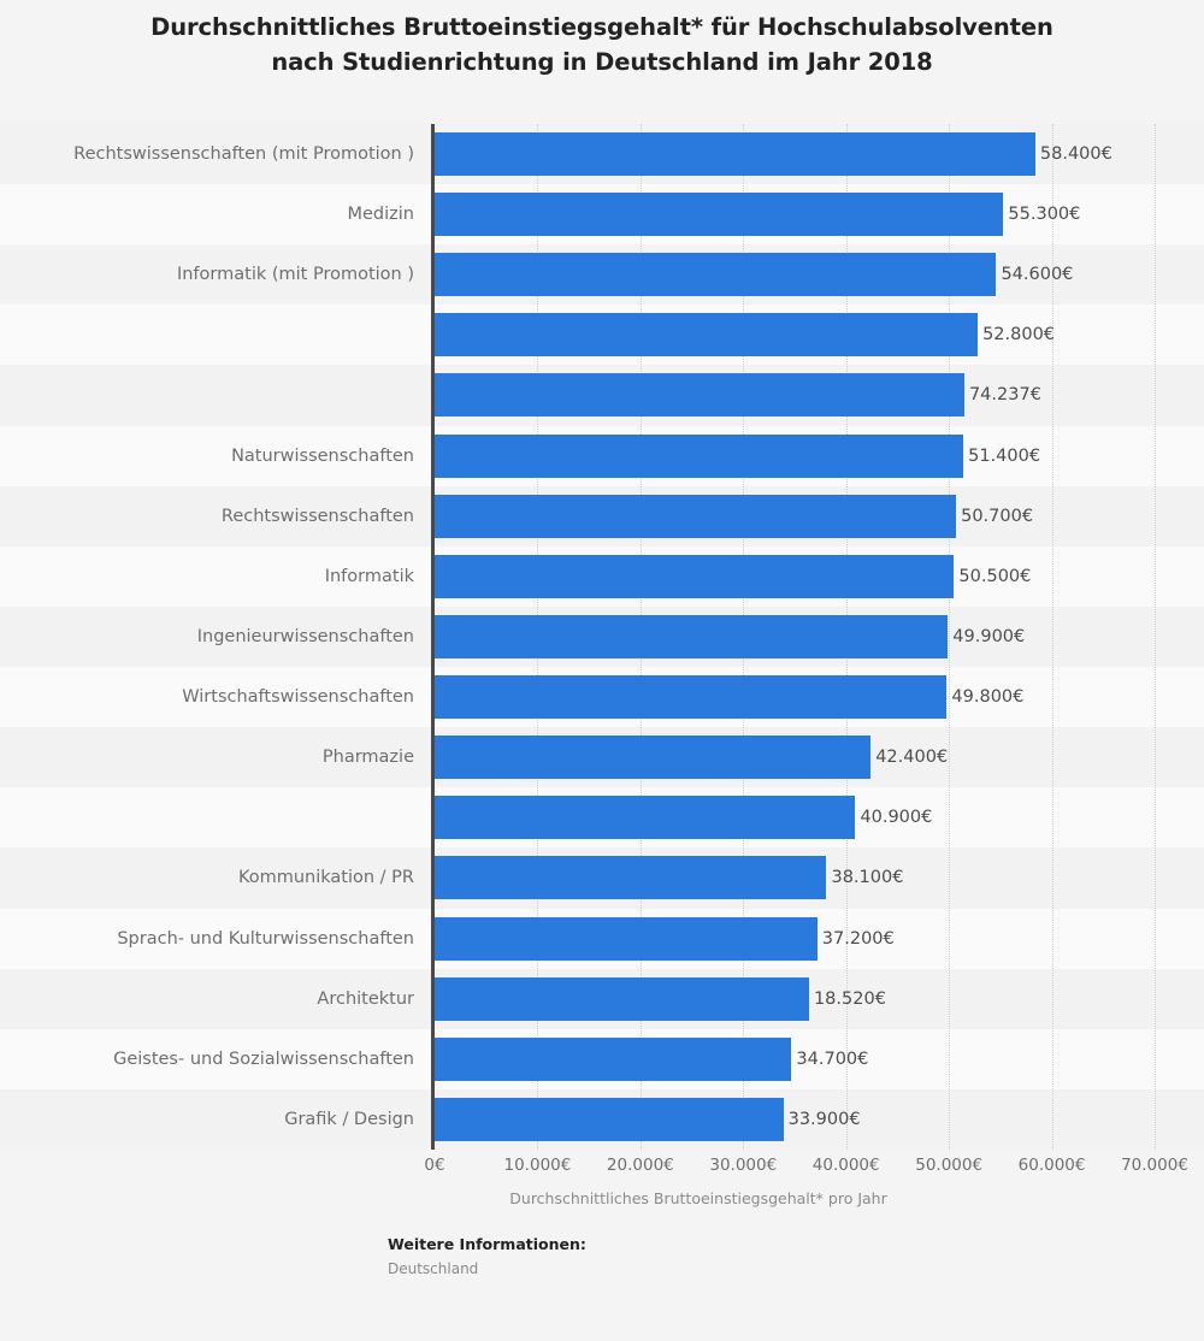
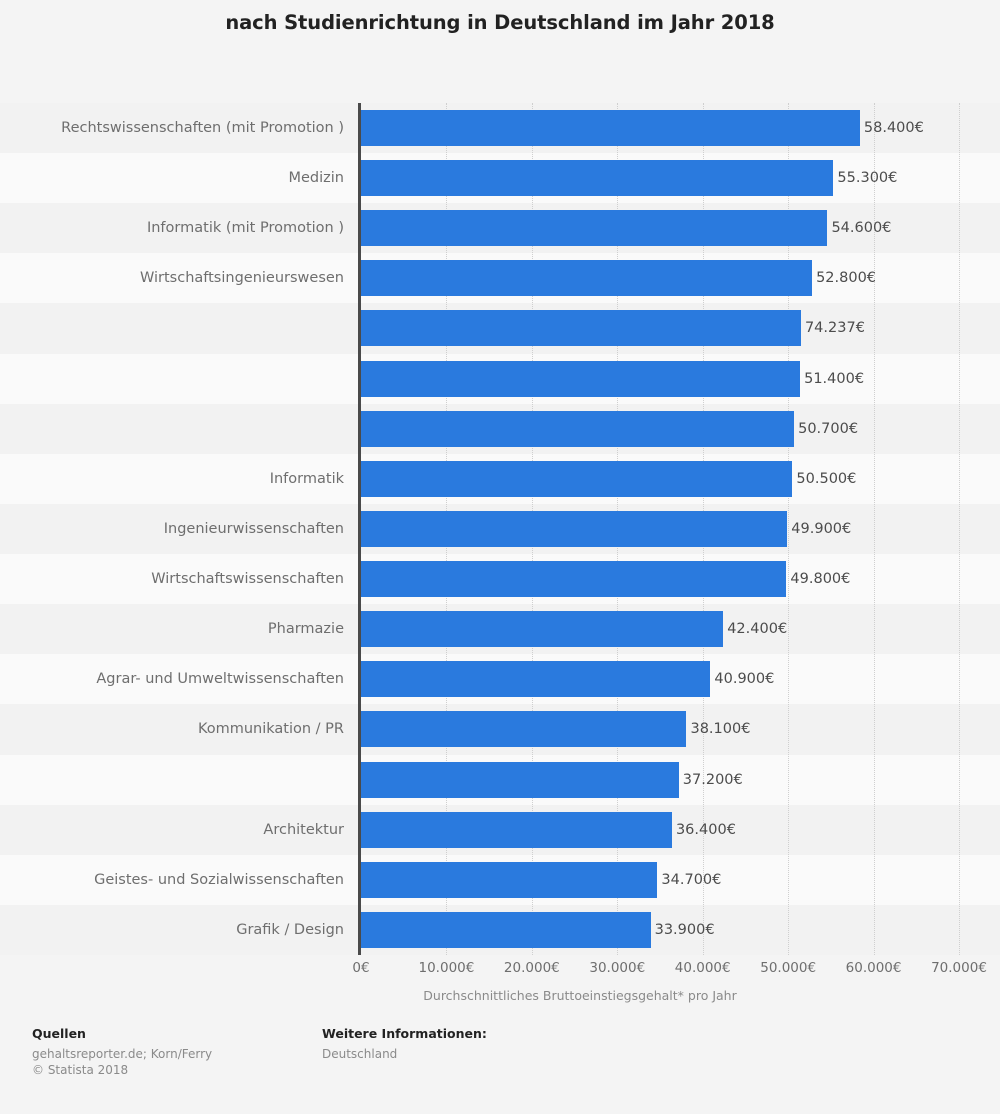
- Durchschnittliches Bruttoeinstiegsgehalt* für Hochschulabsolventen
  nach Studienrichtung in Deutschland im Jahr 2018
  Rechtswissenschaften (mit Promotion )
  58.400€
  Medizin
  55.300€
  Informatik (mit Promotion )
  54.600€
+ Wirtschaftsingenieurswesen
  52.800€
  74.237€
- Naturwissenschaften
  51.400€
- Rechtswissenschaften
  50.700€
  Informatik
  50.500€
  Ingenieurwissenschaften
  49.900€
  Wirtschaftswissenschaften
  49.800€
  Pharmazie
  42.400€
+ Agrar- und Umweltwissenschaften
  40.900€
  Kommunikation / PR
  38.100€
- Sprach- und Kulturwissenschaften
  37.200€
  Architektur
- 18.520€
+ 36.400€
  Geistes- und Sozialwissenschaften
  34.700€
  Grafik / Design
  33.900€
  0€
  10.000€
  20.000€
  30.000€
  40.000€
  50.000€
  60.000€
  70.000€
  Durchschnittliches Bruttoeinstiegsgehalt* pro Jahr
+ Quellen
+ gehaltsreporter.de; Korn/Ferry
+ © Statista 2018
  Weitere Informationen:
  Deutschland
